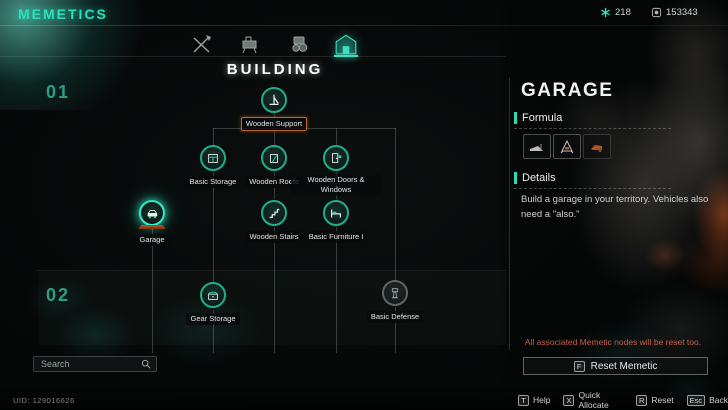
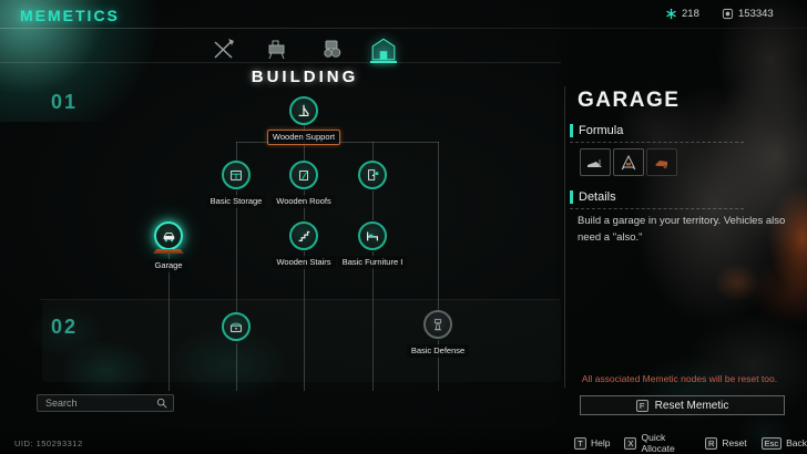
  MEMETICS
  218
  153343
  BUILDING
  01
  02
  Wooden Support
  Basic Storage
  Wooden Roofs
- Wooden Doors & Windows
  Garage
  Wooden Stairs
  Basic Furniture I
- Gear Storage
  Basic Defense
  Search
- UID: 129016626
+ UID: 150293312
  GARAGE
  Formula
  Details
  Build a garage in your territory. Vehicles also need a "also."
  All associated Memetic nodes will be reset too.
  F
  Reset Memetic
  T
  Help
  X
  Quick Allocate
  R
  Reset
  Esc
  Back
